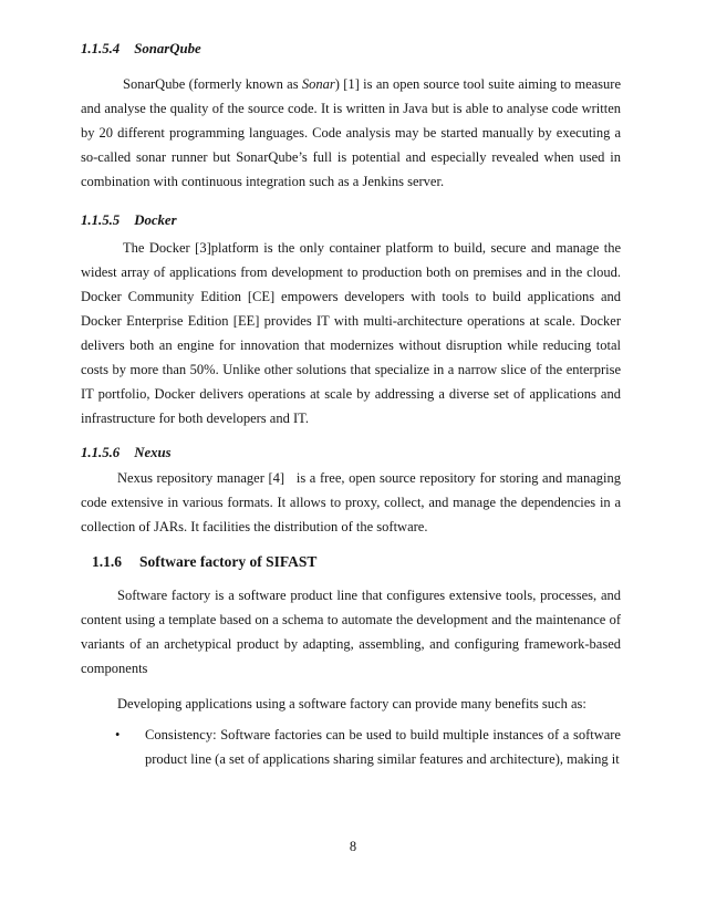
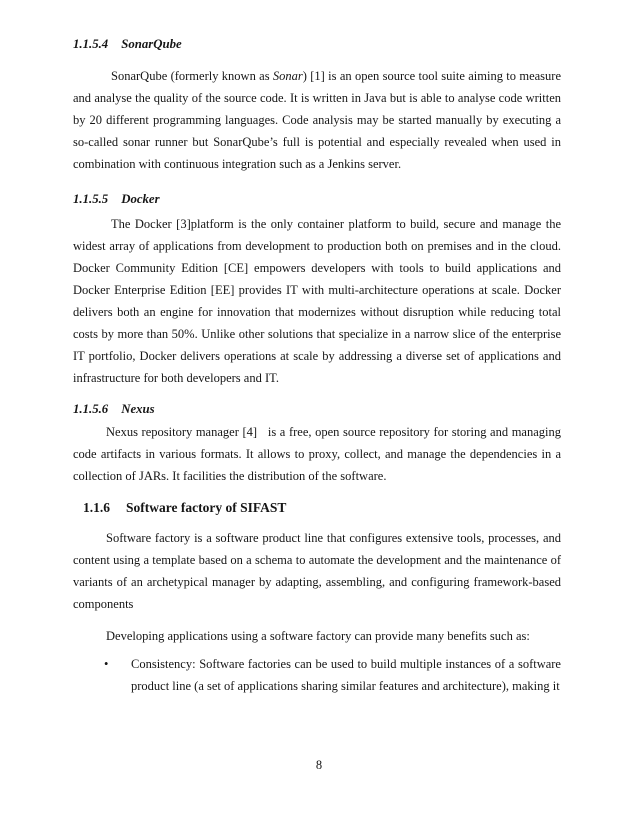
  1.1.5.4 SonarQube
  SonarQube (formerly known as Sonar) [1] is an open source tool suite aiming to measure and analyse the quality of the source code. It is written in Java but is able to analyse code written by 20 different programming languages. Code analysis may be started manually by executing a so-called sonar runner but SonarQube’s full is potential and especially revealed when used in combination with continuous integration such as a Jenkins server.
  1.1.5.5 Docker
  The Docker [3]platform is the only container platform to build, secure and manage the widest array of applications from development to production both on premises and in the cloud. Docker Community Edition [CE] empowers developers with tools to build applications and Docker Enterprise Edition [EE] provides IT with multi-architecture operations at scale. Docker delivers both an engine for innovation that modernizes without disruption while reducing total costs by more than 50%. Unlike other solutions that specialize in a narrow slice of the enterprise IT portfolio, Docker delivers operations at scale by addressing a diverse set of applications and infrastructure for both developers and IT.
  1.1.5.6 Nexus
- Nexus repository manager [4] is a free, open source repository for storing and managing code extensive in various formats. It allows to proxy, collect, and manage the dependencies in a collection of JARs. It facilities the distribution of the software.
+ Nexus repository manager [4] is a free, open source repository for storing and managing code artifacts in various formats. It allows to proxy, collect, and manage the dependencies in a collection of JARs. It facilities the distribution of the software.
  1.1.6 Software factory of SIFAST
- Software factory is a software product line that configures extensive tools, processes, and content using a template based on a schema to automate the development and the maintenance of variants of an archetypical product by adapting, assembling, and configuring framework-based components
+ Software factory is a software product line that configures extensive tools, processes, and content using a template based on a schema to automate the development and the maintenance of variants of an archetypical manager by adapting, assembling, and configuring framework-based components
  Developing applications using a software factory can provide many benefits such as:
  •
  Consistency: Software factories can be used to build multiple instances of a software product line (a set of applications sharing similar features and architecture), making it
  8
